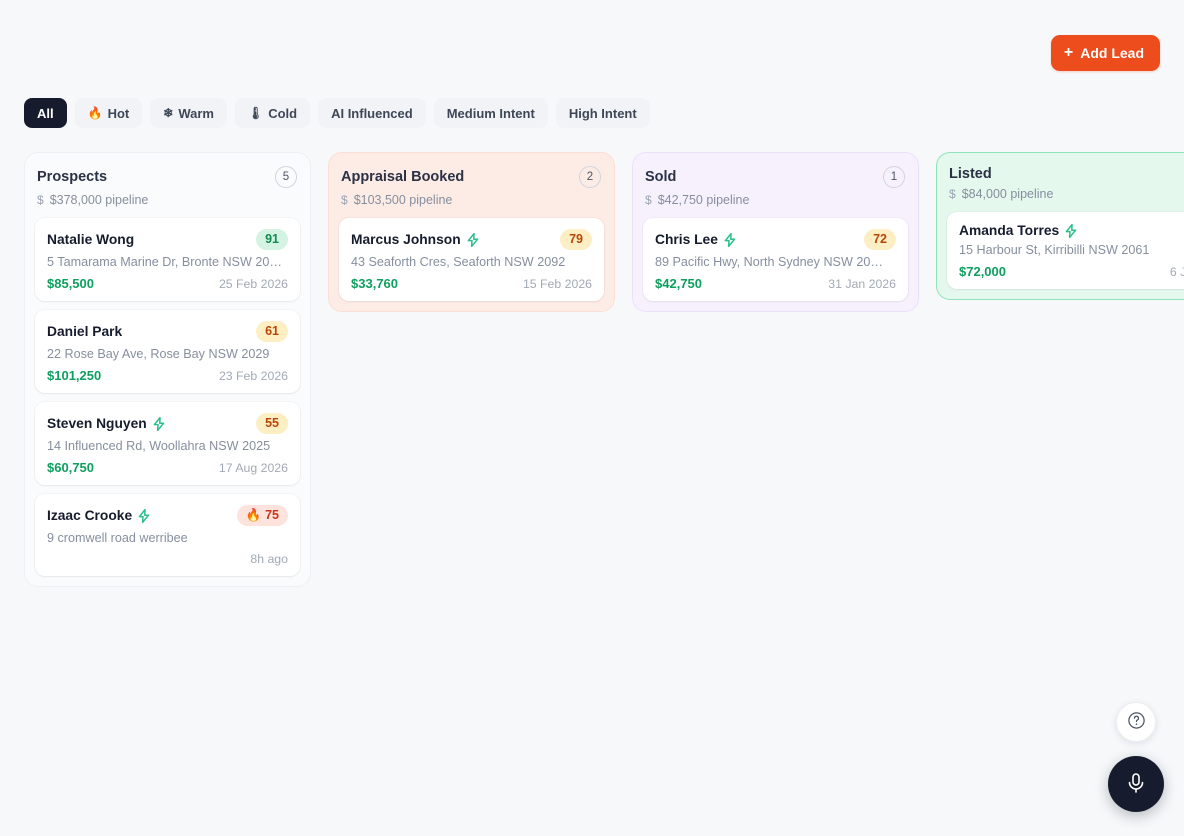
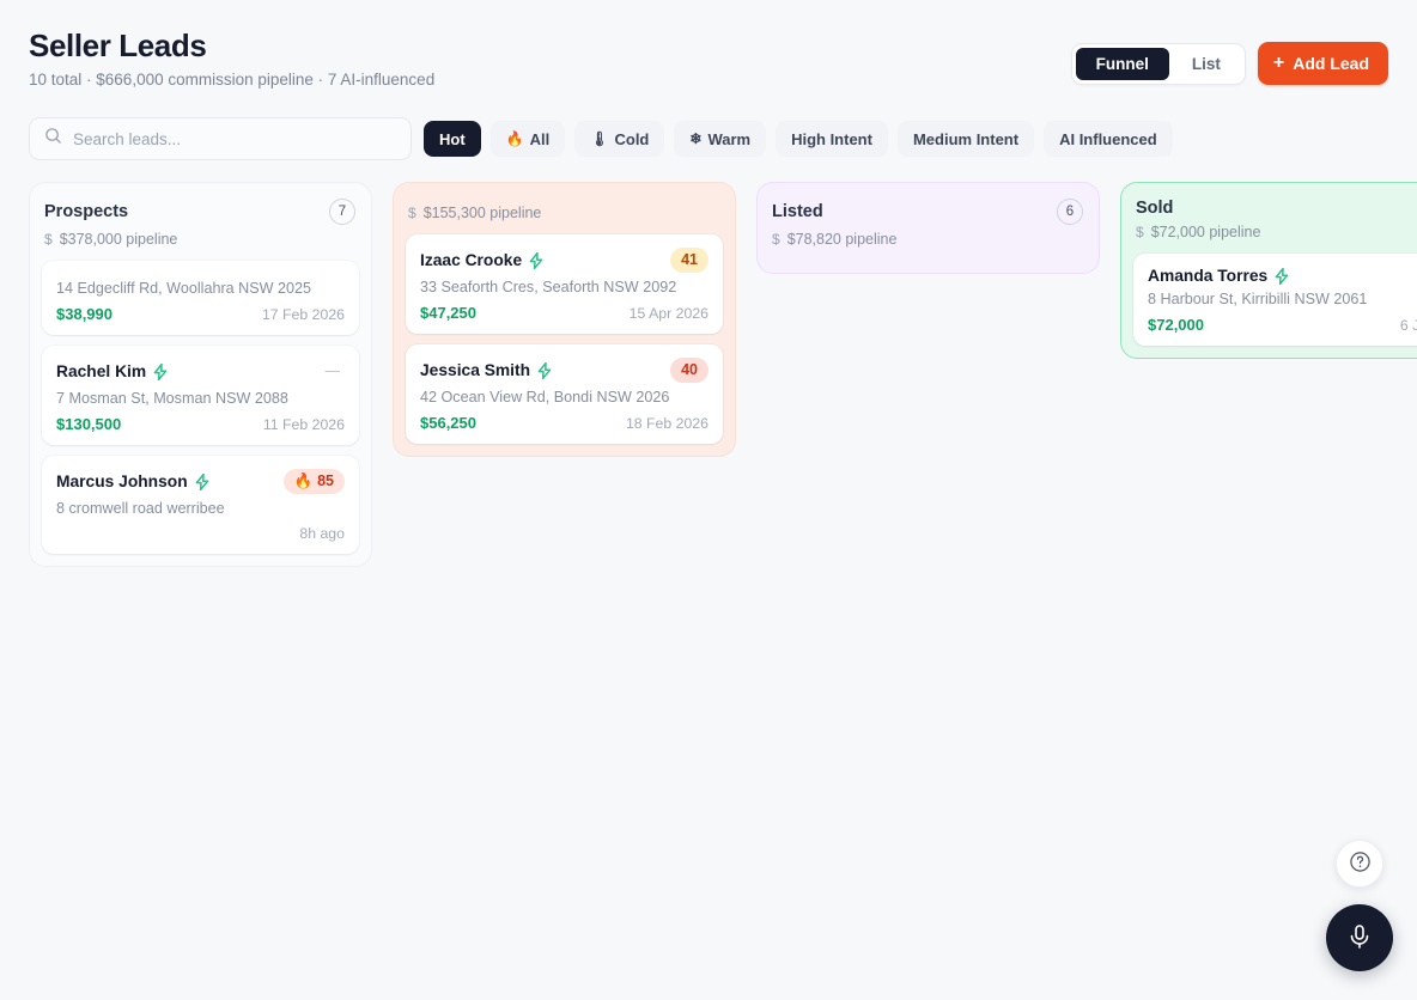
+ Seller Leads
+ 10 total · $666,000 commission pipeline · 7 AI-influenced
+ Funnel
+ List
  +
  Add Lead
+ Search leads...
- All
+ Hot
  🔥
- Hot
+ All
- ❄
+ 🌡
- Warm
+ Cold
- 🌡
+ ❄
- Cold
+ Warm
- AI Influenced
+ High Intent
  Medium Intent
- High Intent
+ AI Influenced
  Prospects
- 5
+ 7
  $
  $378,000 pipeline
- Natalie Wong
- 91
- 5 Tamarama Marine Dr, Bronte NSW 20…
- $85,500
- 25 Feb 2026
- Daniel Park
- 61
- 22 Rose Bay Ave, Rose Bay NSW 2029
- $101,250
- 23 Feb 2026
- Steven Nguyen
- 55
- 14 Influenced Rd, Woollahra NSW 2025
+ 14 Edgecliff Rd, Woollahra NSW 2025
- $60,750
+ $38,990
- 17 Aug 2026
+ 17 Feb 2026
+ Rachel Kim
+ —
+ 7 Mosman St, Mosman NSW 2088
+ $130,500
+ 11 Feb 2026
- Izaac Crooke
+ Marcus Johnson
  🔥
- 75
+ 85
- 9 cromwell road werribee
+ 8 cromwell road werribee
  8h ago
- Appraisal Booked
- 2
  $
- $103,500 pipeline
+ $155,300 pipeline
- Marcus Johnson
+ Izaac Crooke
- 79
+ 41
- 43 Seaforth Cres, Seaforth NSW 2092
+ 33 Seaforth Cres, Seaforth NSW 2092
- $33,760
+ $47,250
- 15 Feb 2026
+ 15 Apr 2026
+ Jessica Smith
+ 40
+ 42 Ocean View Rd, Bondi NSW 2026
+ $56,250
+ 18 Feb 2026
- Sold
+ Listed
- 1
+ 6
  $
- $42,750 pipeline
+ $78,820 pipeline
- Chris Lee
- 72
- 89 Pacific Hwy, North Sydney NSW 20…
- $42,750
- 31 Jan 2026
- Listed
+ Sold
  $
- $84,000 pipeline
+ $72,000 pipeline
  Amanda Torres
- 15 Harbour St, Kirribilli NSW 2061
+ 8 Harbour St, Kirribilli NSW 2061
  $72,000
